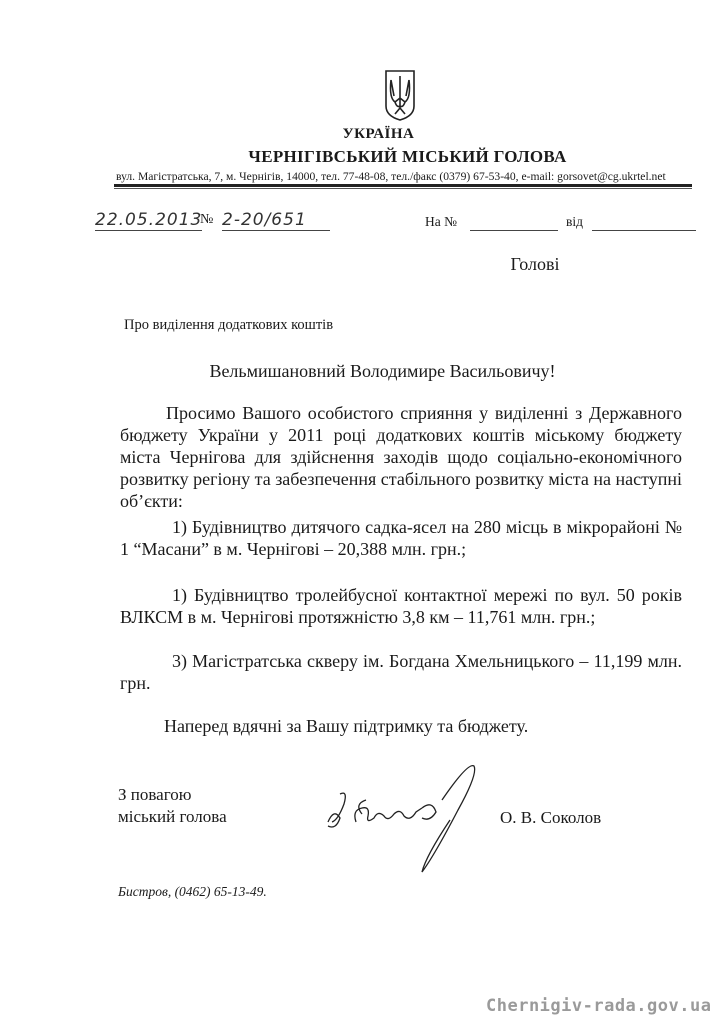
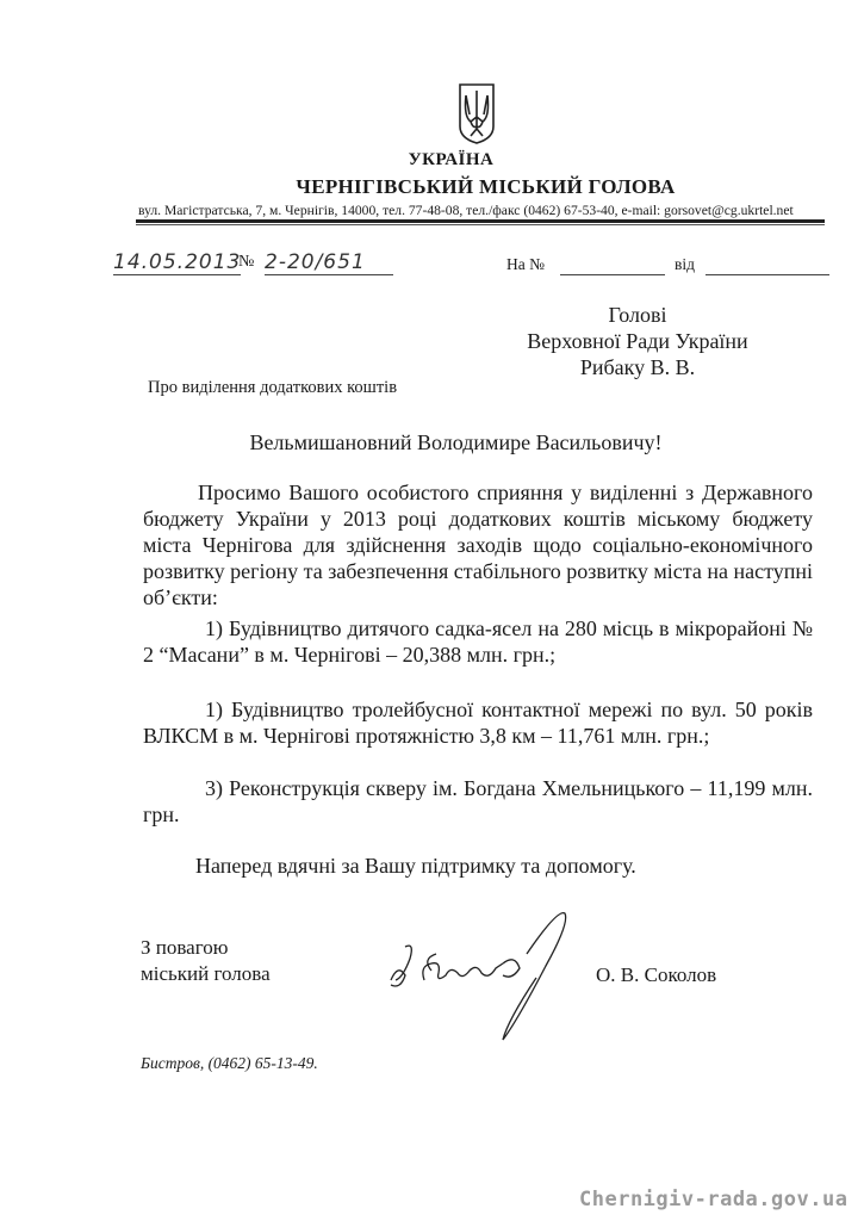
  УКРАЇНА
  ЧЕРНІГІВСЬКИЙ МІСЬКИЙ ГОЛОВА
- вул. Магістратська, 7, м. Чернігів, 14000, тел. 77-48-08, тел./факс (0379) 67-53-40, e-mail: gorsovet@cg.ukrtel.net
+ вул. Магістратська, 7, м. Чернігів, 14000, тел. 77-48-08, тел./факс (0462) 67-53-40, e-mail: gorsovet@cg.ukrtel.net
- 22.05.2013
+ 14.05.2013
  №
  2-20/651
  На №
  від
  Голові
+ Верховної Ради України
+ Рибаку В. В.
  Про виділення додаткових коштів
  Вельмишановний Володимире Васильовичу!
- Просимо Вашого особистого сприяння у виділенні з Державного бюджету України у 2011 році додаткових коштів міському бюджету міста Чернігова для здійснення заходів щодо соціально-економічного розвитку регіону та забезпечення стабільного розвитку міста на наступні об’єкти:
+ Просимо Вашого особистого сприяння у виділенні з Державного бюджету України у 2013 році додаткових коштів міському бюджету міста Чернігова для здійснення заходів щодо соціально-економічного розвитку регіону та забезпечення стабільного розвитку міста на наступні об’єкти:
- 1) Будівництво дитячого садка-ясел на 280 місць в мікрорайоні № 1 “Масани” в м. Чернігові – 20,388 млн. грн.;
+ 1) Будівництво дитячого садка-ясел на 280 місць в мікрорайоні № 2 “Масани” в м. Чернігові – 20,388 млн. грн.;
  1) Будівництво тролейбусної контактної мережі по вул. 50 років ВЛКСМ в м. Чернігові протяжністю 3,8 км – 11,761 млн. грн.;
- 3) Магістратська скверу ім. Богдана Хмельницького – 11,199 млн. грн.
+ 3) Реконструкція скверу ім. Богдана Хмельницького – 11,199 млн. грн.
- Наперед вдячні за Вашу підтримку та бюджету.
+ Наперед вдячні за Вашу підтримку та допомогу.
  З повагою
  міський голова
  О. В. Соколов
  Бистров, (0462) 65-13-49.
  Chernigiv-rada.gov.ua
